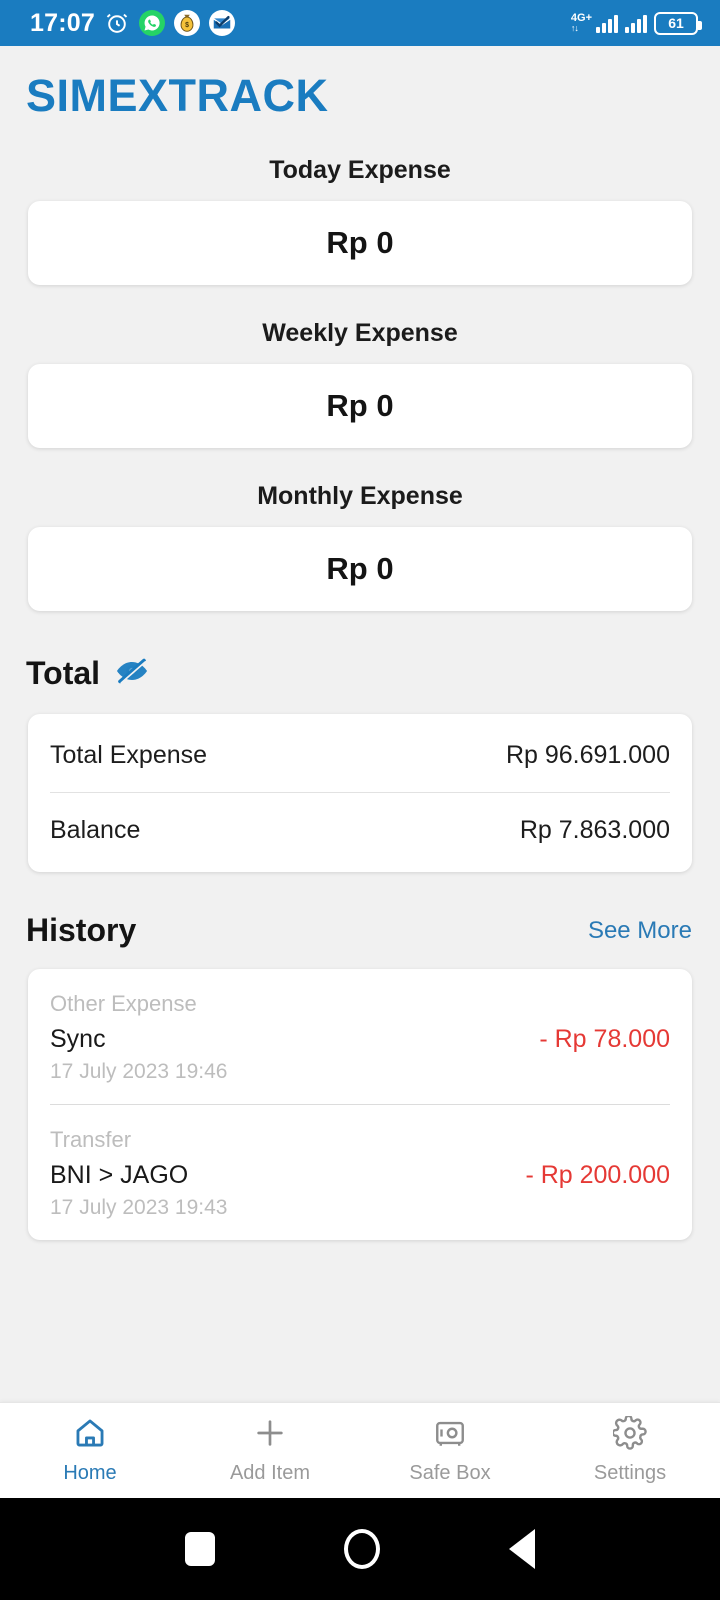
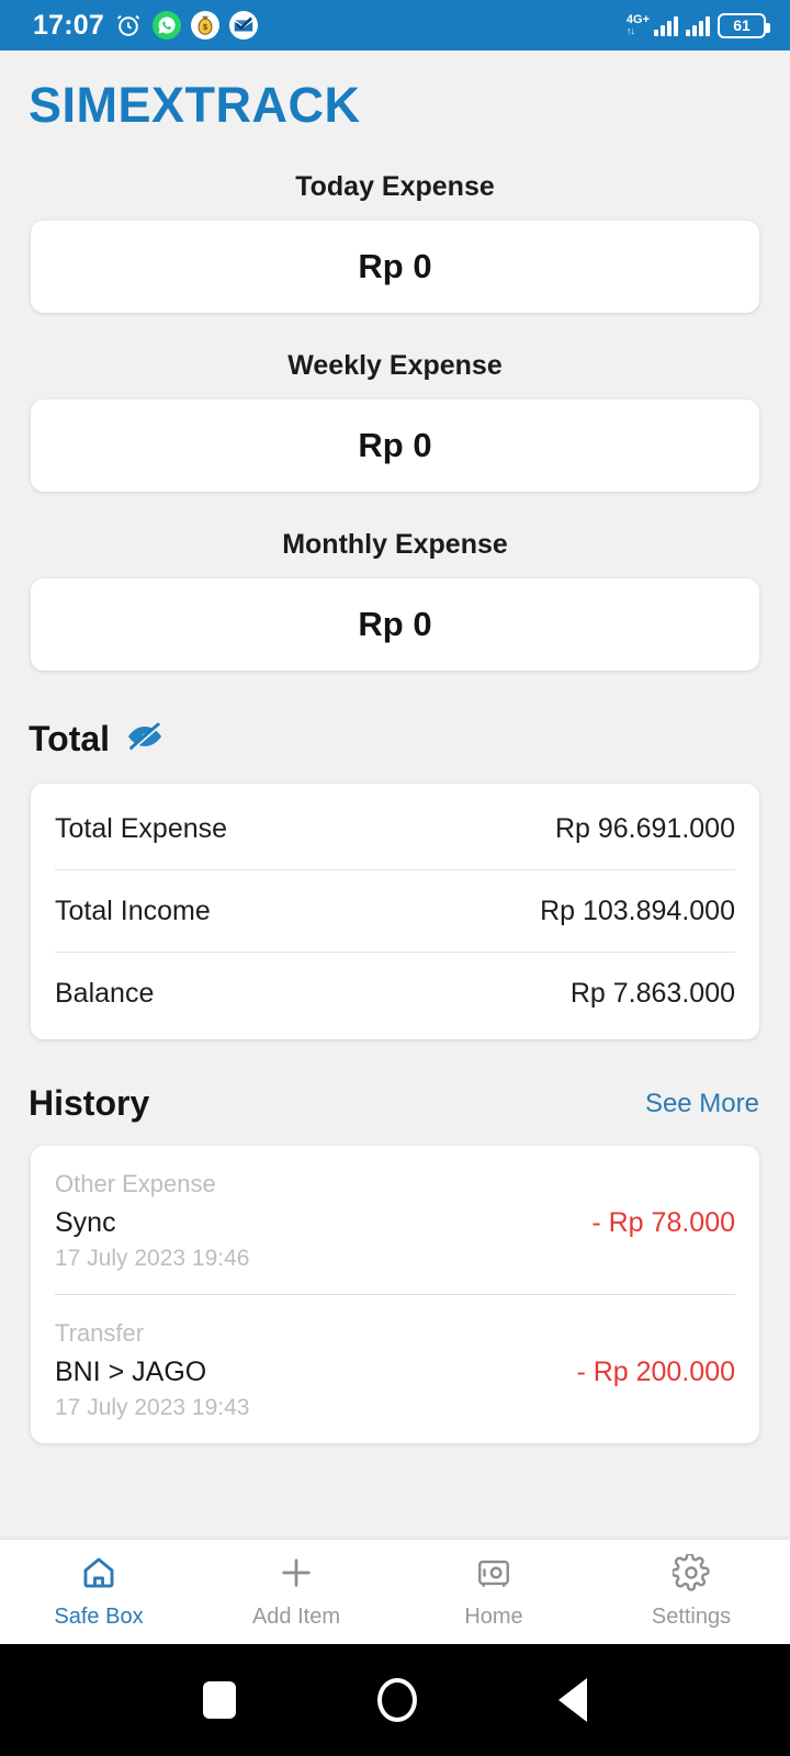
  17:07
  4G+
  ↑↓
  61
  SIMEXTRACK
  Today Expense
  Rp 0
  Weekly Expense
  Rp 0
  Monthly Expense
  Rp 0
  Total
  Total Expense
  Rp 96.691.000
+ Total Income
+ Rp 103.894.000
  Balance
  Rp 7.863.000
  History
  See More
  Other Expense
  Sync
  - Rp 78.000
  17 July 2023 19:46
  Transfer
  BNI > JAGO
  - Rp 200.000
  17 July 2023 19:43
- Home
+ Safe Box
  Add Item
- Safe Box
+ Home
  Settings
